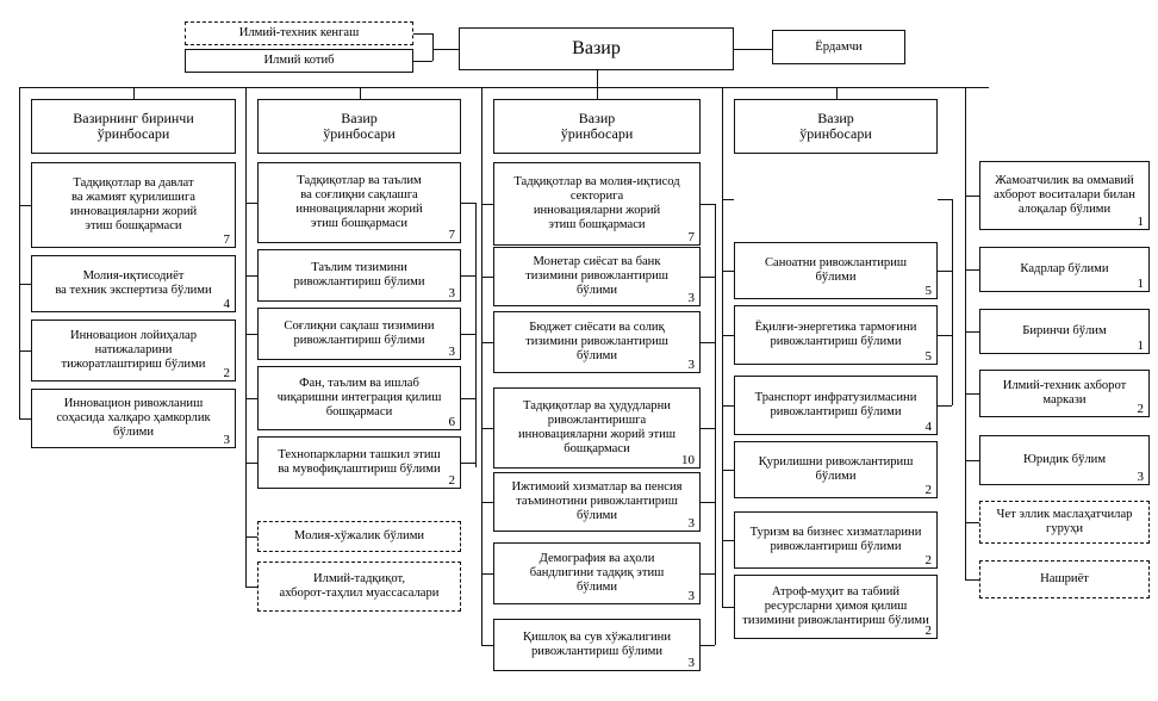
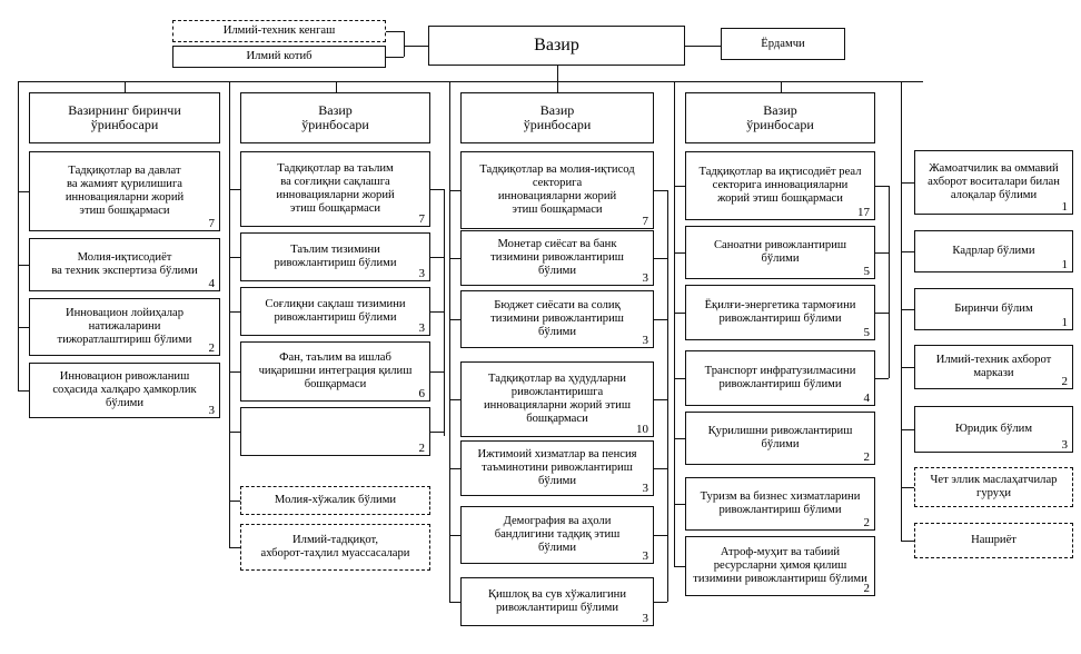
  Вазир
  Илмий-техник кенгаш
  Илмий котиб
  Ёрдамчи
  Вазирнинг биринчи
  ўринбосари
  Тадқиқотлар ва давлат
  ва жамият қурилишига
  инновацияларни жорий
  этиш бошқармаси
  7
  Молия-иқтисодиёт
  ва техник экспертиза бўлими
  4
  Инновацион лойиҳалар
  натижаларини
  тижоратлаштириш бўлими
  2
  Инновацион ривожланиш
  соҳасида халқаро ҳамкорлик
  бўлими
  3
  Вазир
  ўринбосари
  Тадқиқотлар ва таълим
  ва соғлиқни сақлашга
  инновацияларни жорий
  этиш бошқармаси
  7
  Таълим тизимини
  ривожлантириш бўлими
  3
  Соғлиқни сақлаш тизимини
  ривожлантириш бўлими
  3
  Фан, таълим ва ишлаб
  чиқаришни интеграция қилиш
  бошқармаси
  6
- Технопаркларни ташкил этиш
- ва мувофиқлаштириш бўлими
  2
  Молия-хўжалик бўлими
  Илмий-тадқиқот,
  ахборот-таҳлил муассасалари
  Вазир
  ўринбосари
  Тадқиқотлар ва молия-иқтисод
  секторига
  инновацияларни жорий
  этиш бошқармаси
  7
  Монетар сиёсат ва банк
  тизимини ривожлантириш
  бўлими
  3
  Бюджет сиёсати ва солиқ
  тизимини ривожлантириш
  бўлими
  3
  Тадқиқотлар ва ҳудудларни
  ривожлантиришга
  инновацияларни жорий этиш
  бошқармаси
  10
  Ижтимоий хизматлар ва пенсия
  таъминотини ривожлантириш
  бўлими
  3
  Демография ва аҳоли
  бандлигини тадқиқ этиш
  бўлими
  3
  Қишлоқ ва сув хўжалигини
  ривожлантириш бўлими
  3
  Вазир
  ўринбосари
+ Тадқиқотлар ва иқтисодиёт реал
+ секторига инновацияларни
+ жорий этиш бошқармаси
+ 17
  Саноатни ривожлантириш
  бўлими
  5
  Ёқилғи-энергетика тармоғини
  ривожлантириш бўлими
  5
  Транспорт инфратузилмасини
  ривожлантириш бўлими
  4
  Қурилишни ривожлантириш
  бўлими
  2
  Туризм ва бизнес хизматларини
  ривожлантириш бўлими
  2
  Атроф-муҳит ва табиий
  ресурсларни ҳимоя қилиш
  тизимини ривожлантириш бўлими
  2
  Жамоатчилик ва оммавий
  ахборот воситалари билан
  алоқалар бўлими
  1
  Кадрлар бўлими
  1
  Биринчи бўлим
  1
  Илмий-техник ахборот маркази
  2
  Юридик бўлим
  3
  Чет эллик маслаҳатчилар
  гуруҳи
  Нашриёт
